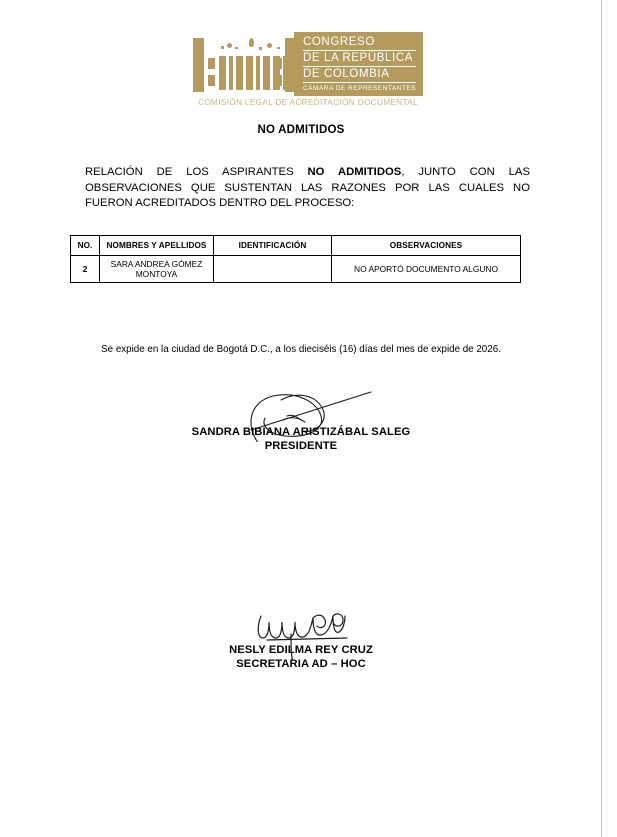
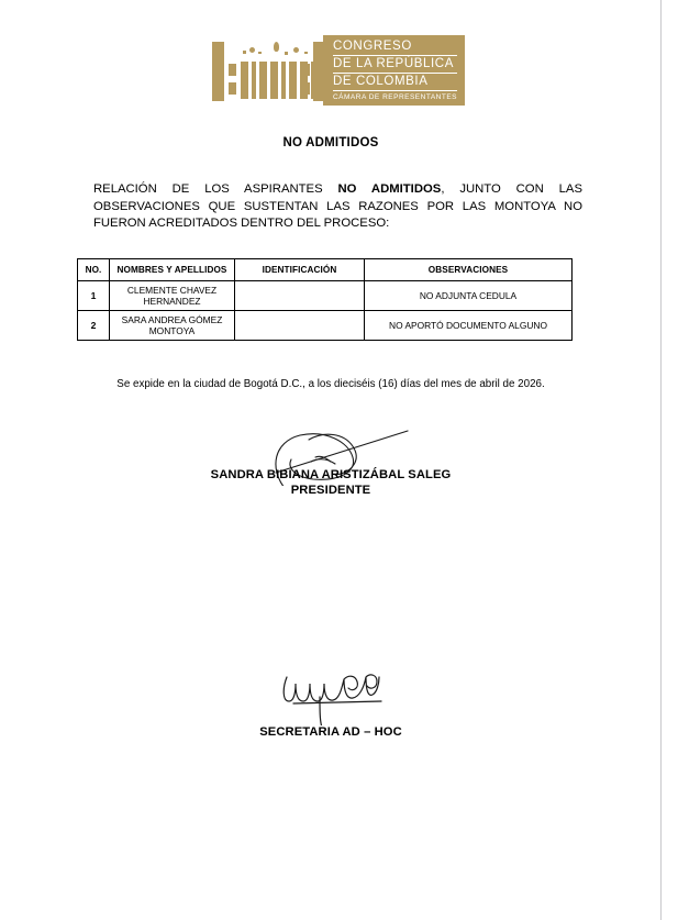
  CONGRESO
  DE LA REPÚBLICA
  DE COLOMBIA
- COMISIÓN LEGAL DE ACREDITACIÓN DOCUMENTAL
  NO ADMITIDOS
- RELACIÓN DE LOS ASPIRANTES NO ADMITIDOS, JUNTO CON LAS OBSERVACIONES QUE SUSTENTAN LAS RAZONES POR LAS CUALES NO FUERON ACREDITADOS DENTRO DEL PROCESO:
+ RELACIÓN DE LOS ASPIRANTES NO ADMITIDOS, JUNTO CON LAS OBSERVACIONES QUE SUSTENTAN LAS RAZONES POR LAS MONTOYA NO FUERON ACREDITADOS DENTRO DEL PROCESO:
  NO.	NOMBRES Y APELLIDOS	IDENTIFICACIÓN	OBSERVACIONES
+ 1	CLEMENTE CHAVEZ HERNANDEZ		NO ADJUNTA CEDULA
  2	SARA ANDREA GÓMEZ MONTOYA		NO APORTÓ DOCUMENTO ALGUNO
- Se expide en la ciudad de Bogotá D.C., a los dieciséis (16) días del mes de expide de 2026.
+ Se expide en la ciudad de Bogotá D.C., a los dieciséis (16) días del mes de abril de 2026.
  SANDRA BIBIANA ARISTIZÁBAL SALEG
  PRESIDENTE
- NESLY EDILMA REY CRUZ
  SECRETARIA AD – HOC
